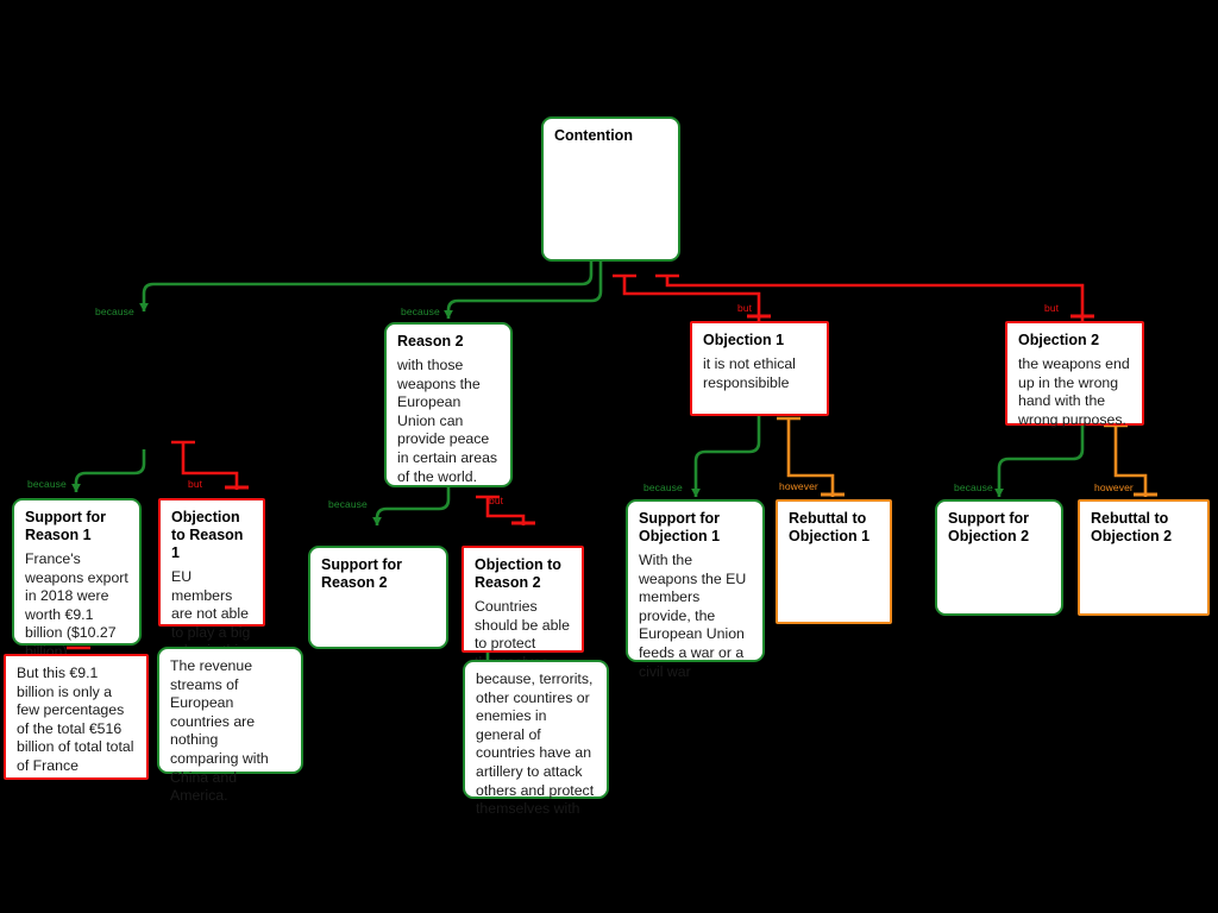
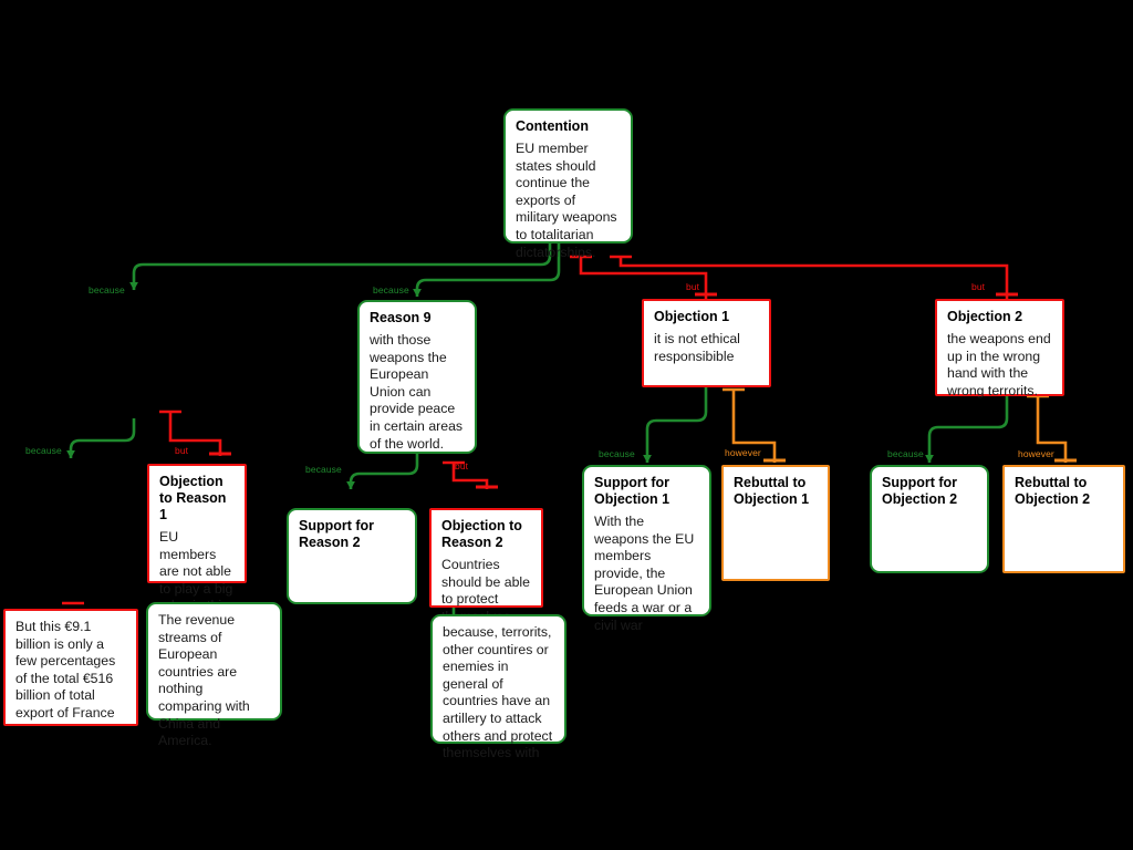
  Contention
+ EU member states should continue the exports of military weapons to totalitarian dictatorships.
- Reason 2
+ Reason 9
  with those weapons the European Union can provide peace in certain areas of the world.
  Objection 1
  it is not ethical responsibible
  Objection 2
- the weapons end up in the wrong hand with the wrong purposes.
+ the weapons end up in the wrong hand with the wrong terrorits.
- Support for Reason 1
- France's weapons export in 2018 were worth €9.1 billion ($10.27 billion)
  Objection to Reason 1
- But this €9.1 billion is only a few percentages of the total €516 billion of total total of France
+ But this €9.1 billion is only a few percentages of the total €516 billion of total export of France
  The revenue streams of European countries are nothing comparing with China and America.
  Support for Reason 2
  Objection to Reason 2
  because, terrorits, other countires or enemies in general of countries have an artillery to attack others and protect themselves with
  Support for Objection 1
  With the weapons the EU members provide, the European Union feeds a war or a civil war
  Rebuttal to Objection 1
  Support for Objection 2
  Rebuttal to Objection 2
  because
  because
  but
  but
  because
  but
  because
  but
  because
  however
  because
  however
